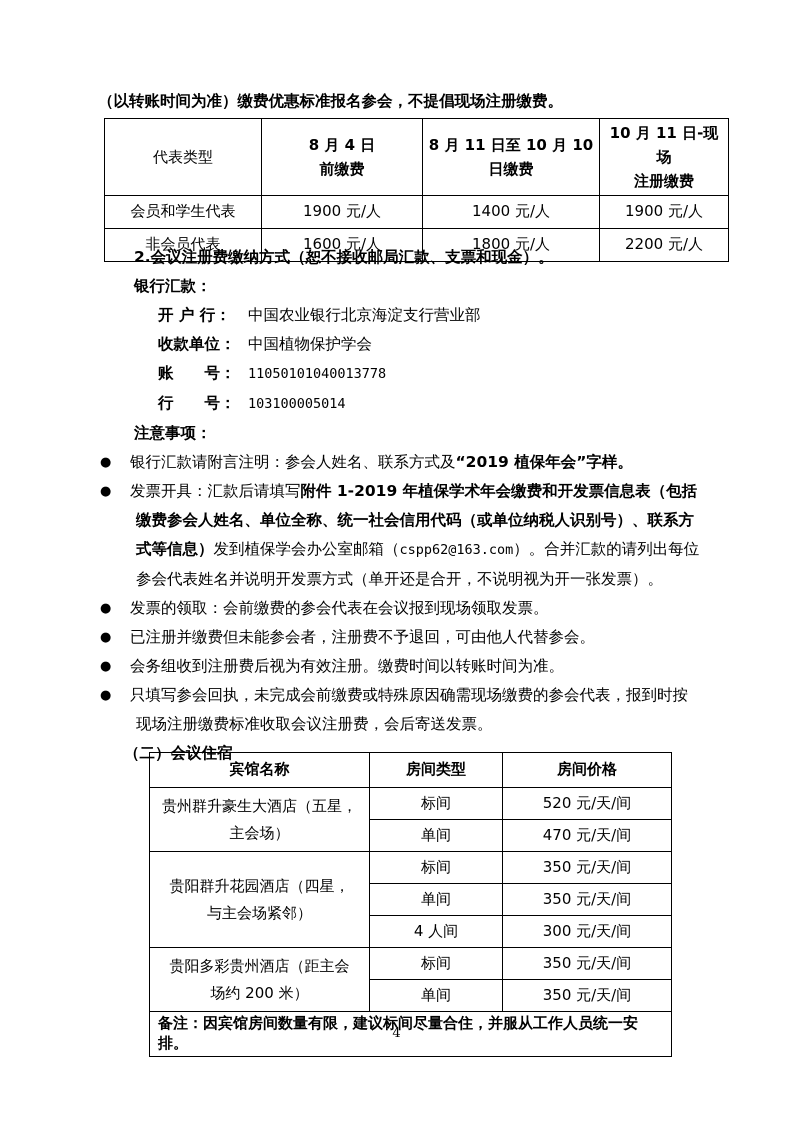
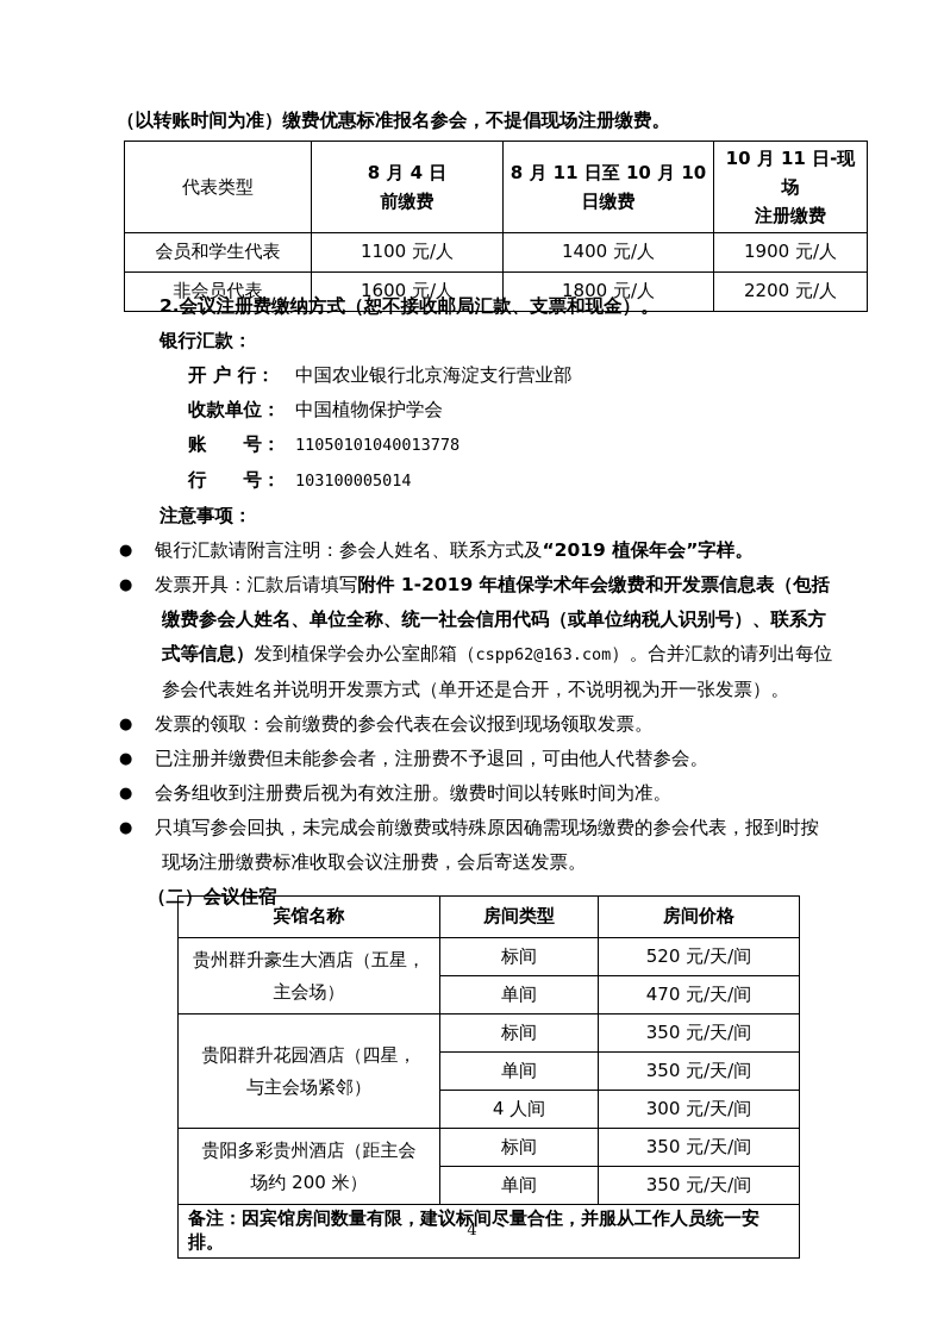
  （以转账时间为准）缴费优惠标准报名参会，不提倡现场注册缴费。
  代表类型	8 月 4 日 前缴费	8 月 11 日至 10 月 10 日缴费	10 月 11 日-现场 注册缴费
- 会员和学生代表	1900 元/人	1400 元/人	1900 元/人
+ 会员和学生代表	1100 元/人	1400 元/人	1900 元/人
  非会员代表	1600 元/人	1800 元/人	2200 元/人
  2.会议注册费缴纳方式（恕不接收邮局汇款、支票和现金）。
  银行汇款：
  开 户 行： 中国农业银行北京海淀支行营业部
  收款单位： 中国植物保护学会
  账 号： 11050101040013778
  行 号： 103100005014
  注意事项：
  ●
  银行汇款请附言注明：参会人姓名、联系方式及“2019 植保年会”字样。
  ●
  发票开具：汇款后请填写附件 1-2019 年植保学术年会缴费和开发票信息表（包括
  缴费参会人姓名、单位全称、统一社会信用代码（或单位纳税人识别号）、联系方
  式等信息）发到植保学会办公室邮箱（cspp62@163.com）。合并汇款的请列出每位
  参会代表姓名并说明开发票方式（单开还是合开，不说明视为开一张发票）。
  ●
  发票的领取：会前缴费的参会代表在会议报到现场领取发票。
  ●
  已注册并缴费但未能参会者，注册费不予退回，可由他人代替参会。
  ●
  会务组收到注册费后视为有效注册。缴费时间以转账时间为准。
  ●
  只填写参会回执，未完成会前缴费或特殊原因确需现场缴费的参会代表，报到时按
  现场注册缴费标准收取会议注册费，会后寄送发票。
  （二）会议住宿
  宾馆名称	房间类型	房间价格
  贵州群升豪生大酒店（五星，主会场）	标间	520 元/天/间
  单间	470 元/天/间
  贵阳群升花园酒店（四星，与主会场紧邻）	标间	350 元/天/间
  单间	350 元/天/间
  4 人间	300 元/天/间
  贵阳多彩贵州酒店（距主会场约 200 米）	标间	350 元/天/间
  单间	350 元/天/间
  备注：因宾馆房间数量有限，建议标间尽量合住，并服从工作人员统一安排。
  4
